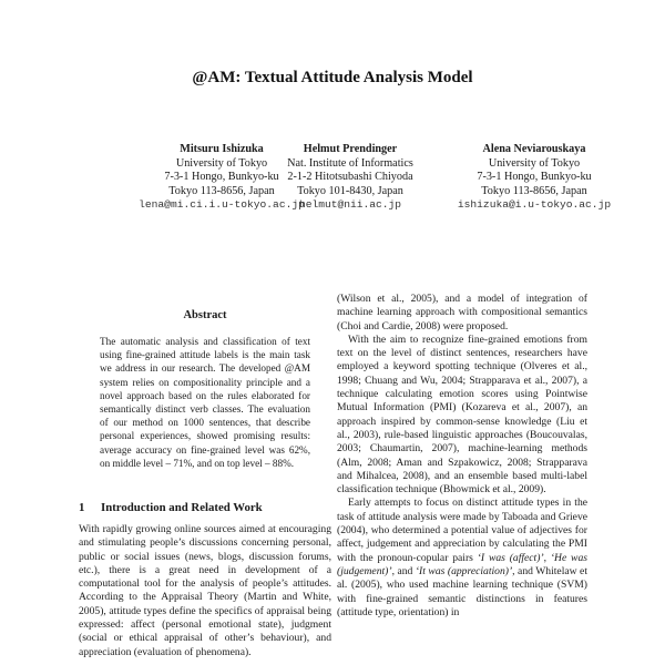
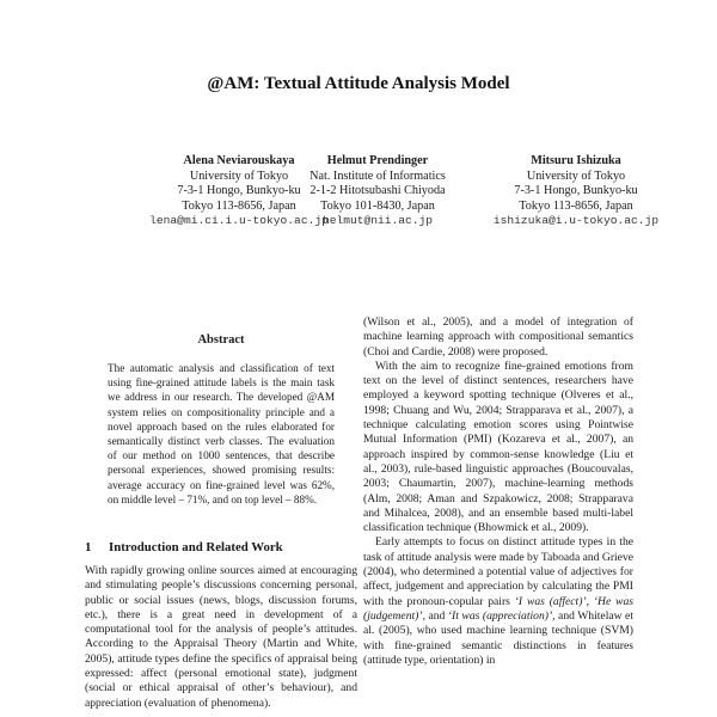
  @AM: Textual Attitude Analysis Model
- Mitsuru Ishizuka
+ Alena Neviarouskaya
  University of Tokyo
  7-3-1 Hongo, Bunkyo-ku
  Tokyo 113-8656, Japan
  lena@mi.ci.i.u-tokyo.ac.jp
  Helmut Prendinger
  Nat. Institute of Informatics
  2-1-2 Hitotsubashi Chiyoda
  Tokyo 101-8430, Japan
  helmut@nii.ac.jp
- Alena Neviarouskaya
+ Mitsuru Ishizuka
  University of Tokyo
  7-3-1 Hongo, Bunkyo-ku
  Tokyo 113-8656, Japan
  ishizuka@i.u-tokyo.ac.jp
  Abstract
  The automatic analysis and classification of text using fine-grained attitude labels is the main task we address in our research. The developed @AM system relies on compositionality principle and a novel approach based on the rules elaborated for semantically distinct verb classes. The evaluation of our method on 1000 sentences, that describe personal experiences, showed promising results: average accuracy on fine-grained level was 62%, on middle level – 71%, and on top level – 88%.
  1 Introduction and Related Work
  With rapidly growing online sources aimed at encouraging and stimulating people’s discussions concerning personal, public or social issues (news, blogs, discussion forums, etc.), there is a great need in development of a computational tool for the analysis of people’s attitudes. According to the Appraisal Theory (Martin and White, 2005), attitude types define the specifics of appraisal being expressed: affect (personal emotional state), judgment (social or ethical appraisal of other’s behaviour), and appreciation (evaluation of phenomena).
  (Wilson et al., 2005), and a model of integration of machine learning approach with compositional semantics (Choi and Cardie, 2008) were proposed.
  With the aim to recognize fine-grained emotions from text on the level of distinct sentences, researchers have employed a keyword spotting technique (Olveres et al., 1998; Chuang and Wu, 2004; Strapparava et al., 2007), a technique calculating emotion scores using Pointwise Mutual Information (PMI) (Kozareva et al., 2007), an approach inspired by common-sense knowledge (Liu et al., 2003), rule-based linguistic approaches (Boucouvalas, 2003; Chaumartin, 2007), machine-learning methods (Alm, 2008; Aman and Szpakowicz, 2008; Strapparava and Mihalcea, 2008), and an ensemble based multi-label classification technique (Bhowmick et al., 2009).
  Early attempts to focus on distinct attitude types in the task of attitude analysis were made by Taboada and Grieve (2004), who determined a potential value of adjectives for affect, judgement and appreciation by calculating the PMI with the pronoun-copular pairs ‘I was (affect)’, ‘He was (judgement)’, and ‘It was (appreciation)’, and Whitelaw et al. (2005), who used machine learning technique (SVM) with fine-grained semantic distinctions in features (attitude type, orientation) in
